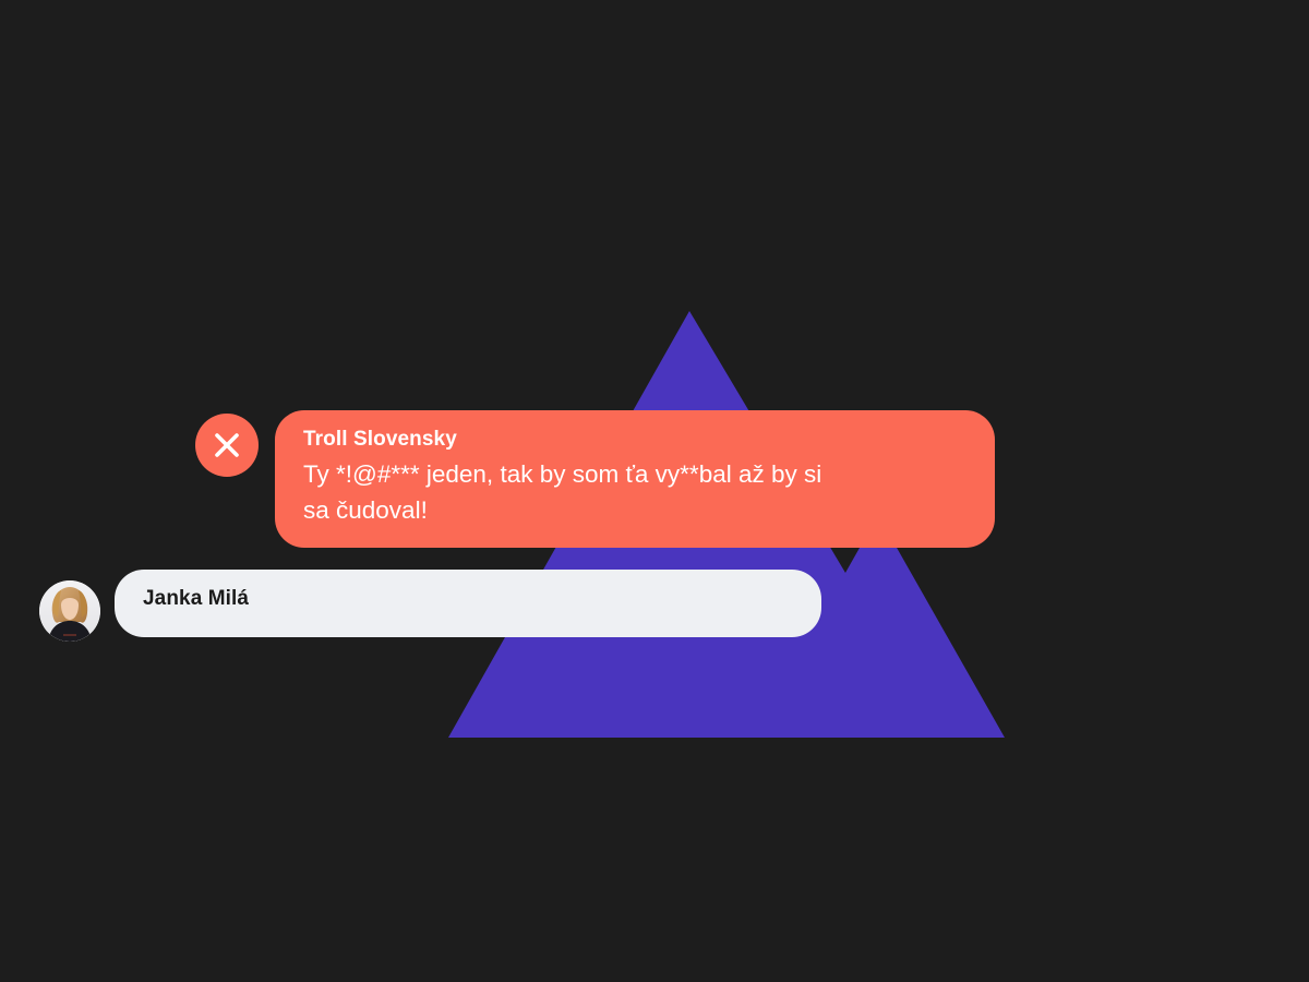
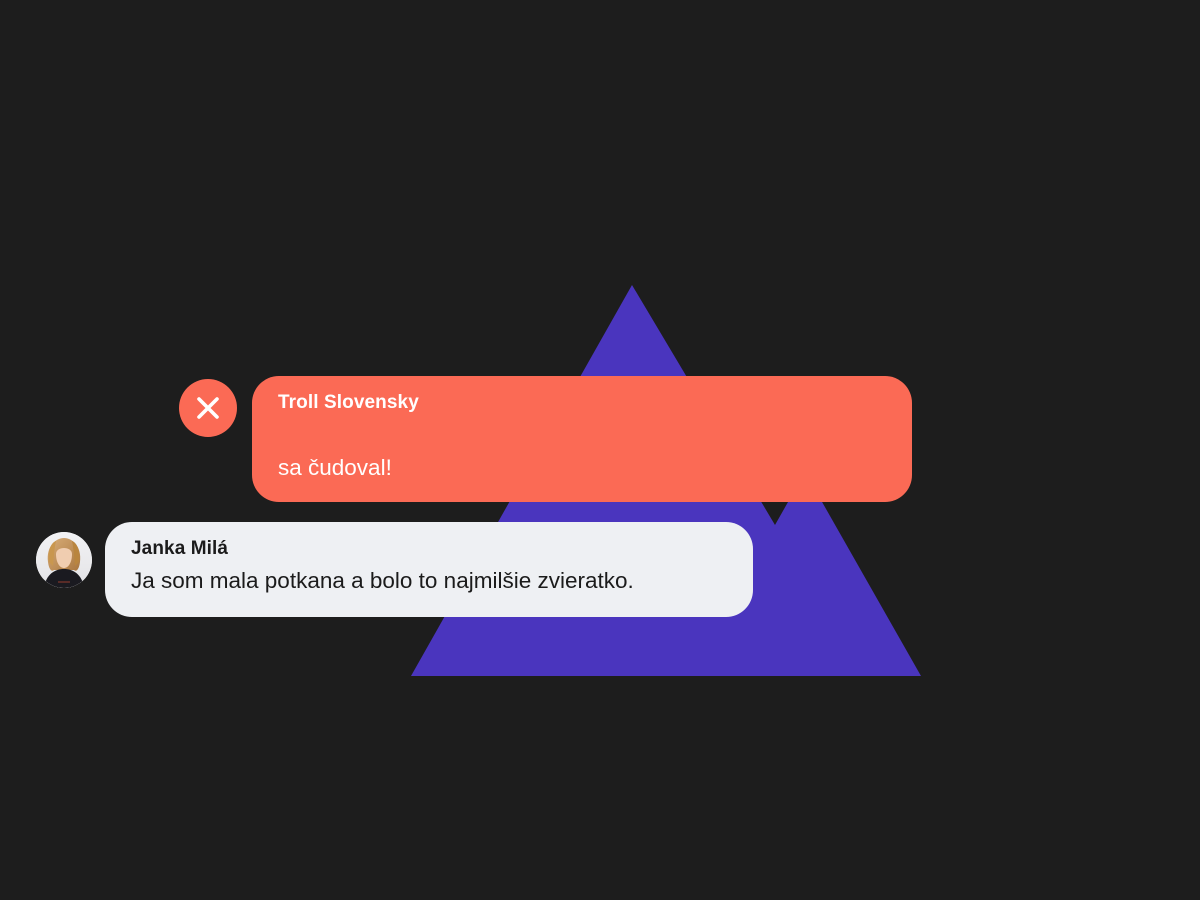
  Troll Slovensky
- Ty *!@#*** jeden, tak by som ťa vy**bal až by si
  sa čudoval!
  Janka Milá
+ Ja som mala potkana a bolo to najmilšie zvieratko.
